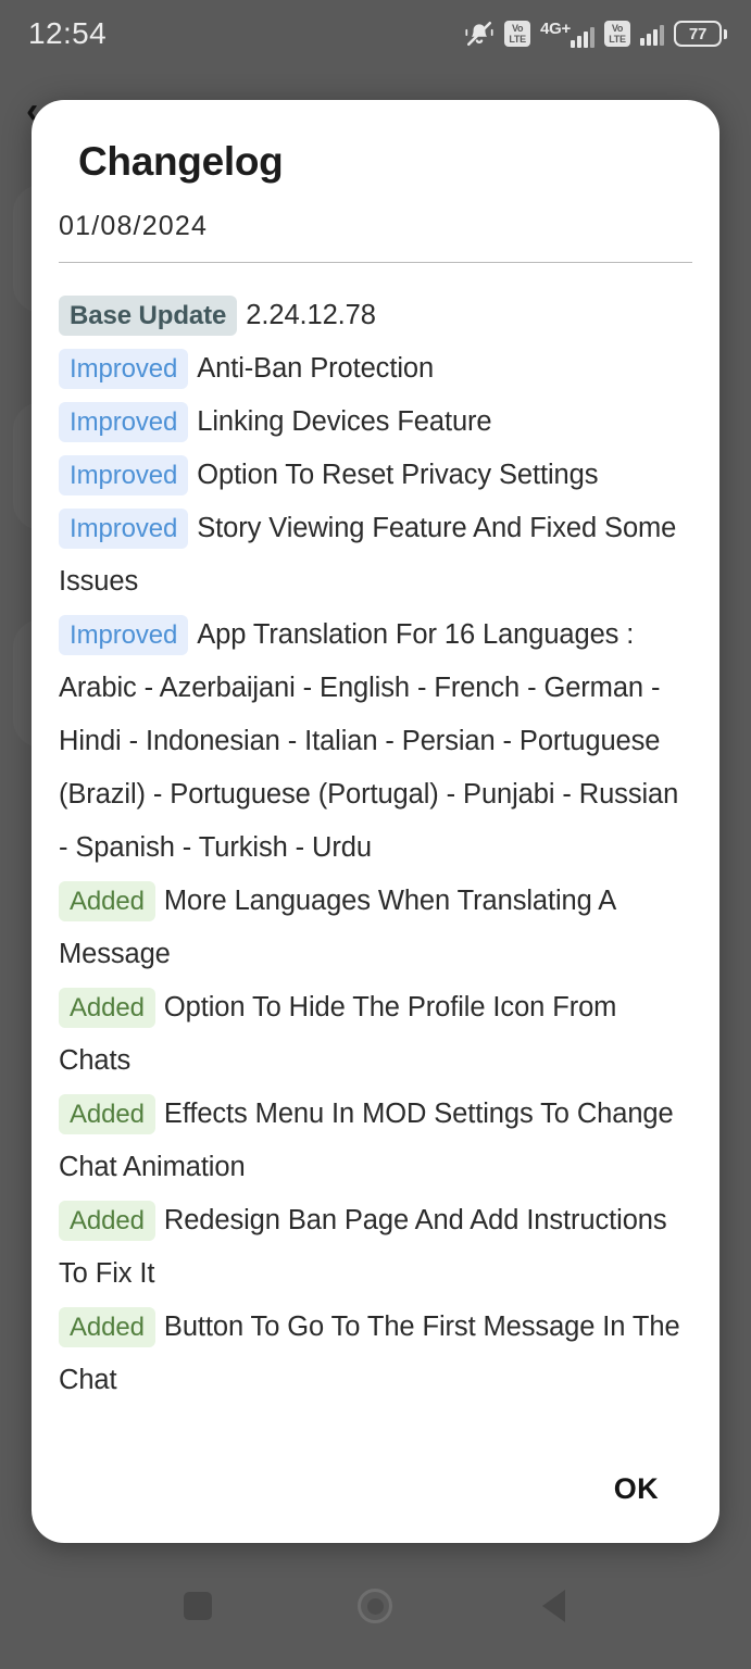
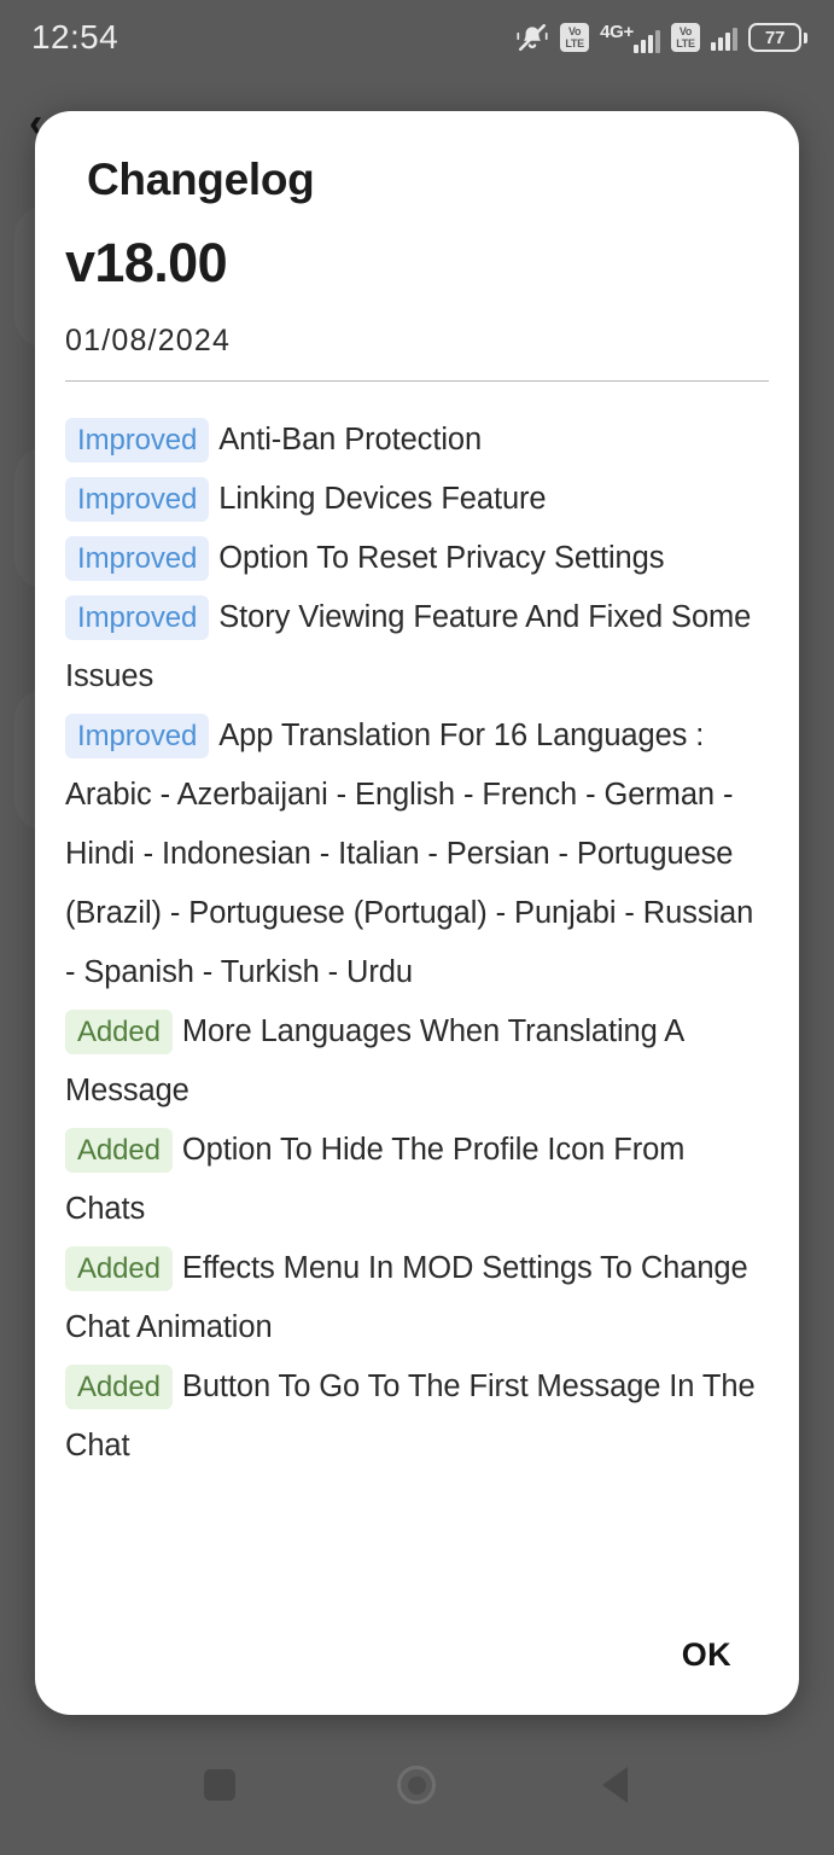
  ‹
  12:54
  Vo
  LTE
  4G+
  Vo
  LTE
  77
  Changelog
+ v18.00
  01/08/2024
- Base Update 2.24.12.78
  Improved Anti-Ban Protection
  Improved Linking Devices Feature
  Improved Option To Reset Privacy Settings
  Improved Story Viewing Feature And Fixed Some Issues
  Improved App Translation For 16 Languages : Arabic - Azerbaijani - English - French - German - Hindi - Indonesian - Italian - Persian - Portuguese (Brazil) - Portuguese (Portugal) - Punjabi - Russian - Spanish - Turkish - Urdu
  Added More Languages When Translating A Message
  Added Option To Hide The Profile Icon From Chats
  Added Effects Menu In MOD Settings To Change Chat Animation
- Added Redesign Ban Page And Add Instructions To Fix It
  Added Button To Go To The First Message In The Chat
  OK
